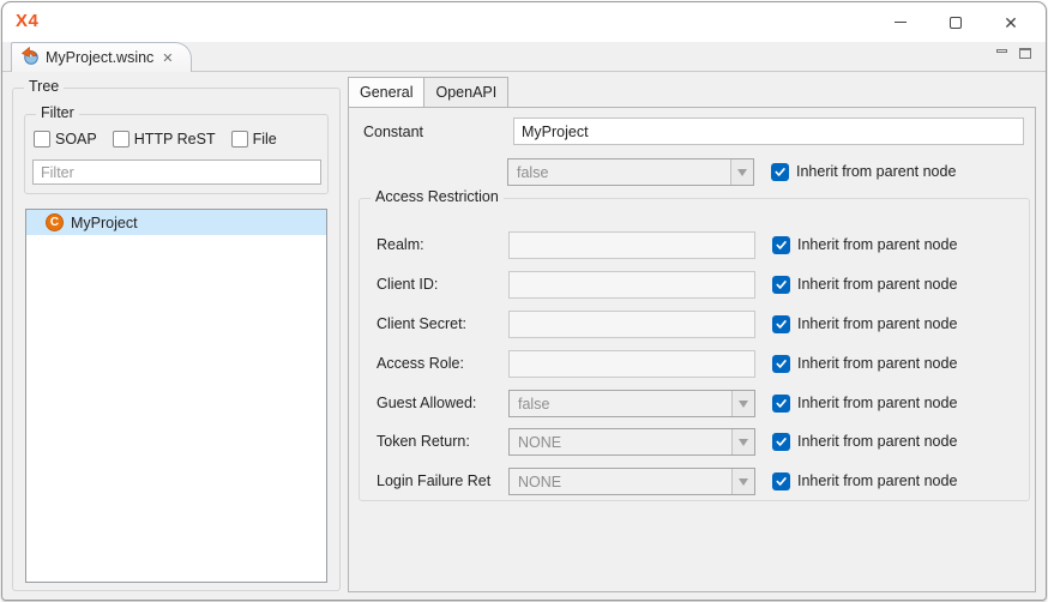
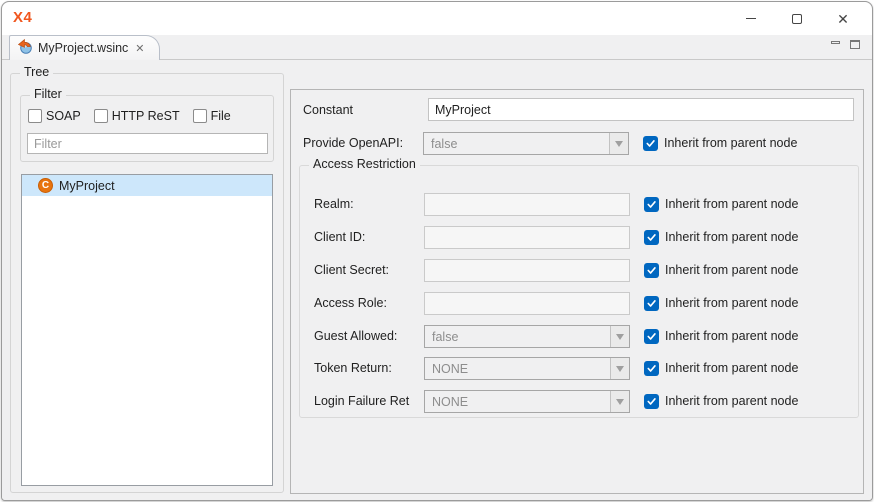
  X4
  ✕
  MyProject.wsinc
  ✕
  Tree
  Filter
  SOAP
  HTTP ReST
  File
  Filter
  C
  MyProject
- General
- OpenAPI
  Constant
  MyProject
+ Provide OpenAPI:
  false
  Inherit from parent node
  Access Restriction
  Realm:
  Inherit from parent node
  Client ID:
  Inherit from parent node
  Client Secret:
  Inherit from parent node
  Access Role:
  Inherit from parent node
  Guest Allowed:
  false
  Inherit from parent node
  Token Return:
  NONE
  Inherit from parent node
  Login Failure Ret
  NONE
  Inherit from parent node
